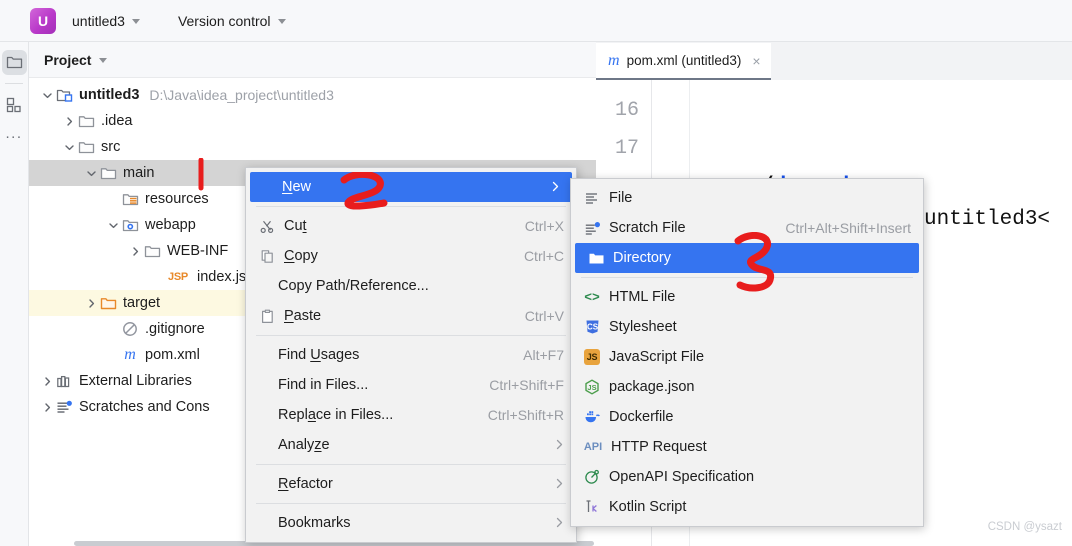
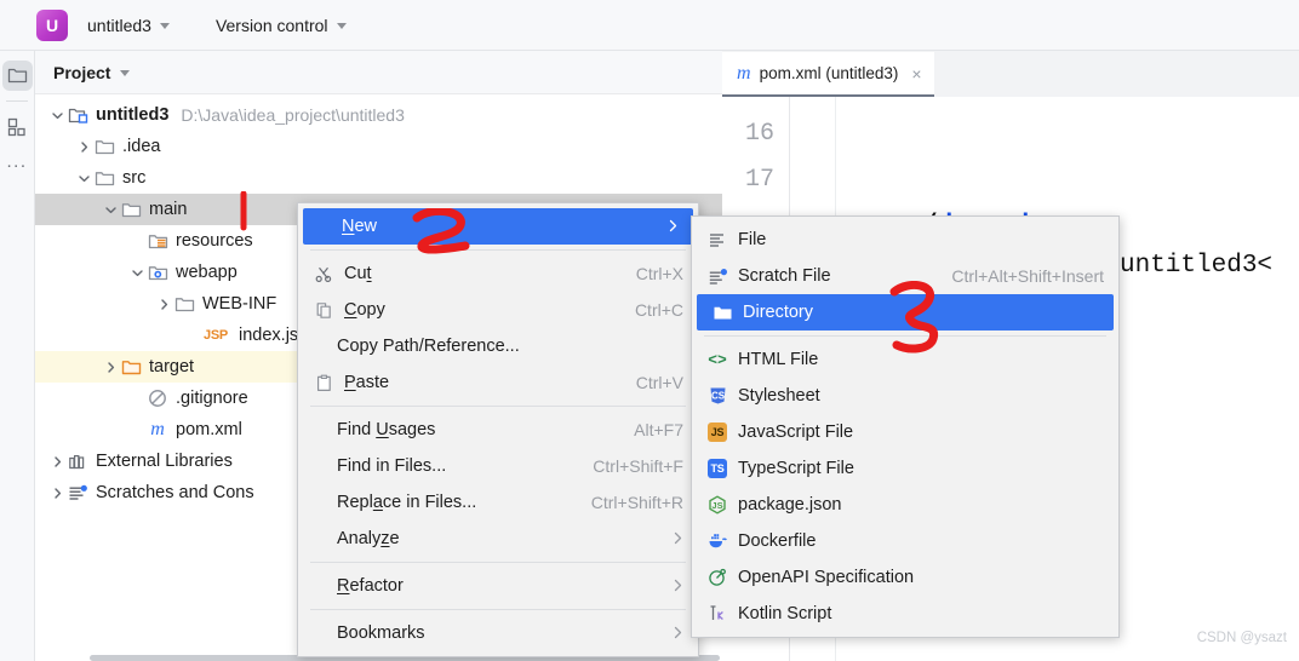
  U
  untitled3
  Version control
  ...
  Project
  untitled3
  D:\Java\idea_project\untitled3
  .idea
  src
  main
  resources
  webapp
  WEB-INF
  JSP
  index.js
  target
  .gitignore
  m
  pom.xml
  External Libraries
  Scratches and Cons
  m
  pom.xml (untitled3)
  ×
  16
  17
  untitled3<
  New
  Cut
  Ctrl+X
  Copy
  Ctrl+C
  Copy Path/Reference...
  Paste
  Ctrl+V
  Find Usages
  Alt+F7
  Find in Files...
  Ctrl+Shift+F
  Replace in Files...
  Ctrl+Shift+R
  Analyze
  Refactor
  Bookmarks
  File
  Scratch File
  Ctrl+Alt+Shift+Insert
  Directory
  <>
  HTML File
  CS
  Stylesheet
  JS
  JavaScript File
+ TS
+ TypeScript File
  JS
  package.json
  Dockerfile
- API
- HTTP Request
  OpenAPI Specification
  Kotlin Script
  CSDN @ysazt
